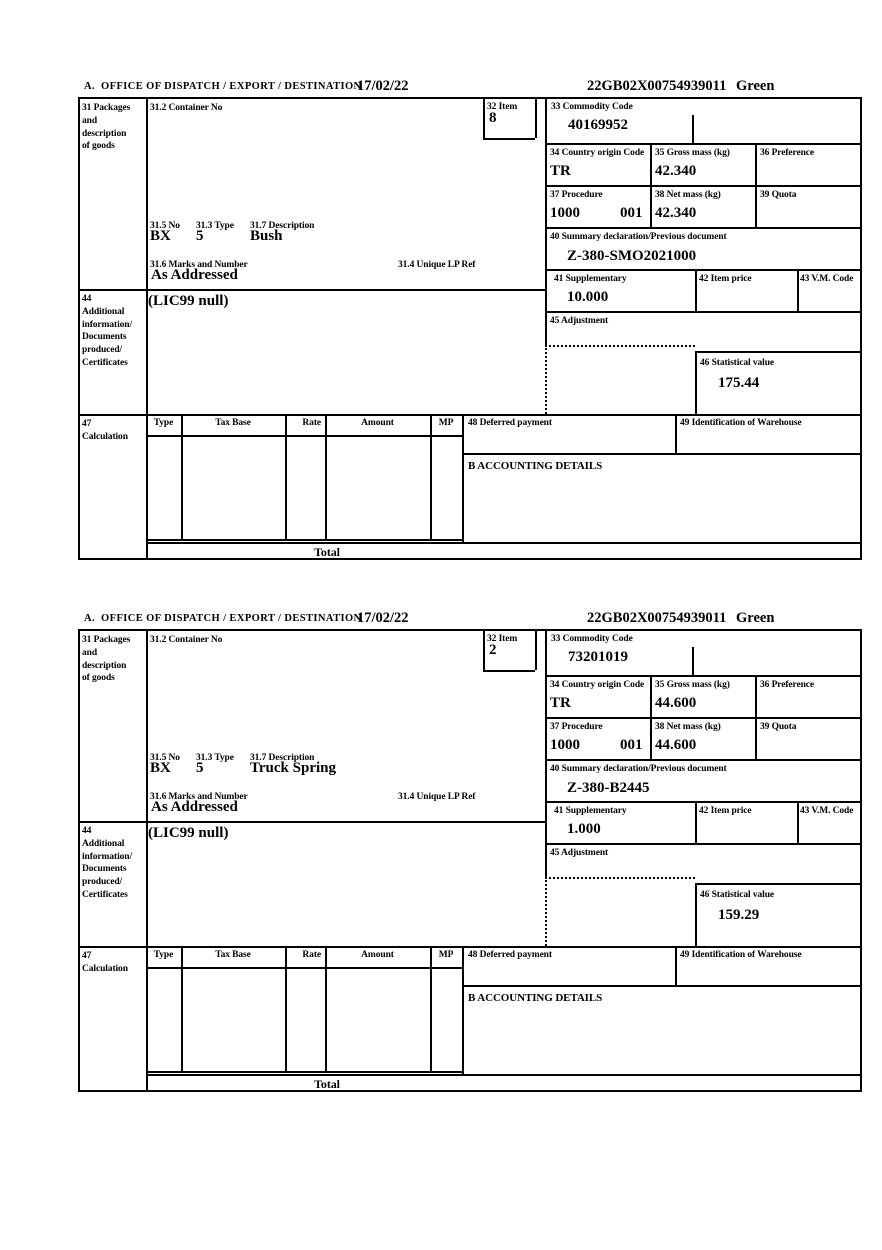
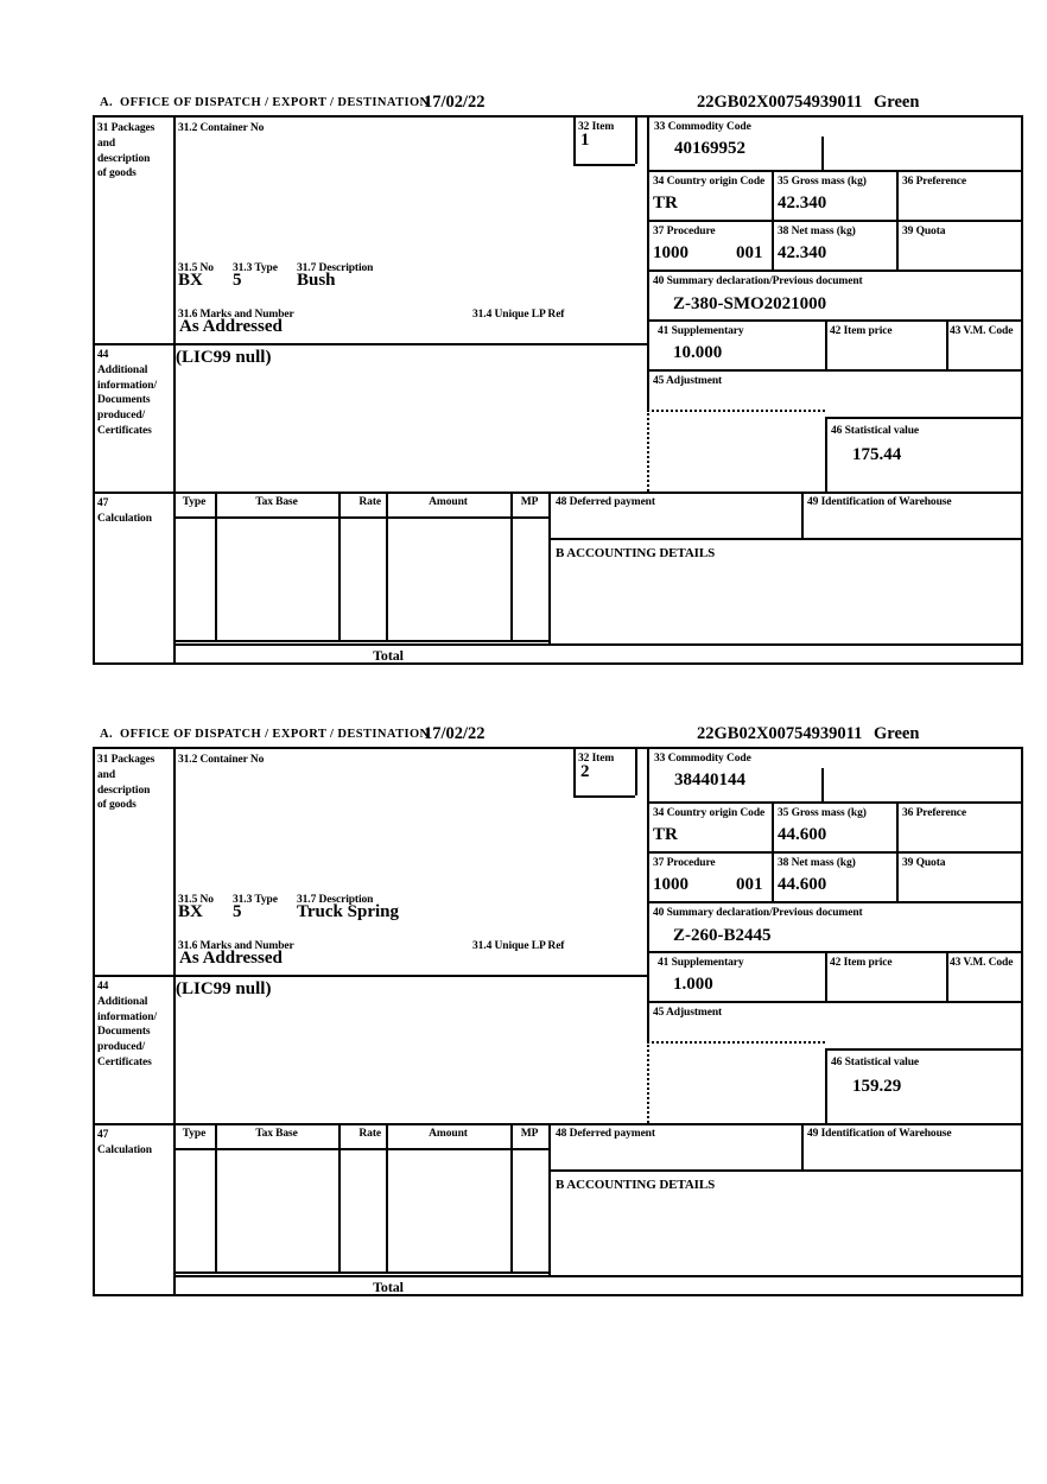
  A. OFFICE OF DISPATCH / EXPORT / DESTINATION
  17/02/22
  22GB02X00754939011
  Green
  31 Packages
  and
  description
  of goods
  31.2 Container No
  32 Item
  33 Commodity Code
  34 Country origin Code
  35 Gross mass (kg)
  36 Preference
  37 Procedure
  38 Net mass (kg)
  39 Quota
  40 Summary declaration/Previous document
  41 Supplementary
  42 Item price
  43 V.M. Code
  45 Adjustment
  46 Statistical value
  31.5 No
  31.3 Type
  31.7 Description
  31.6 Marks and Number
  31.4 Unique LP Ref
  44
  Additional
  information/
  Documents
  produced/
  Certificates
  47
  Calculation
  48 Deferred payment
  49 Identification of Warehouse
  B ACCOUNTING DETAILS
  Type
  Tax Base
  Rate
  Amount
  MP
  Total
- 8
+ 1
  40169952
  TR
  42.340
  1000
  001
  42.340
  Z-380-SMO2021000
  10.000
  175.44
  BX
  5
  Bush
  As Addressed
  (LIC99 null)
  A. OFFICE OF DISPATCH / EXPORT / DESTINATION
  17/02/22
  22GB02X00754939011
  Green
  31 Packages
  and
  description
  of goods
  31.2 Container No
  32 Item
  33 Commodity Code
  34 Country origin Code
  35 Gross mass (kg)
  36 Preference
  37 Procedure
  38 Net mass (kg)
  39 Quota
  40 Summary declaration/Previous document
  41 Supplementary
  42 Item price
  43 V.M. Code
  45 Adjustment
  46 Statistical value
  31.5 No
  31.3 Type
  31.7 Description
  31.6 Marks and Number
  31.4 Unique LP Ref
  44
  Additional
  information/
  Documents
  produced/
  Certificates
  47
  Calculation
  48 Deferred payment
  49 Identification of Warehouse
  B ACCOUNTING DETAILS
  Type
  Tax Base
  Rate
  Amount
  MP
  Total
  2
- 73201019
+ 38440144
  TR
  44.600
  1000
  001
  44.600
- Z-380-B2445
+ Z-260-B2445
  1.000
  159.29
  BX
  5
  Truck Spring
  As Addressed
  (LIC99 null)
